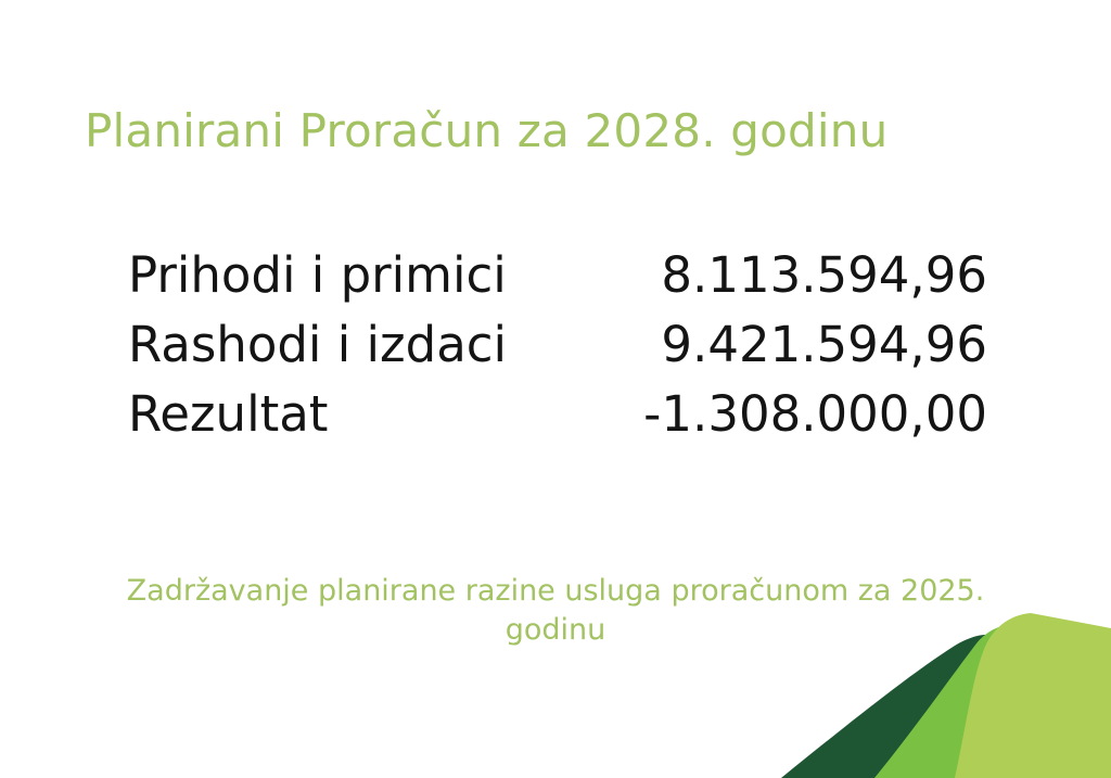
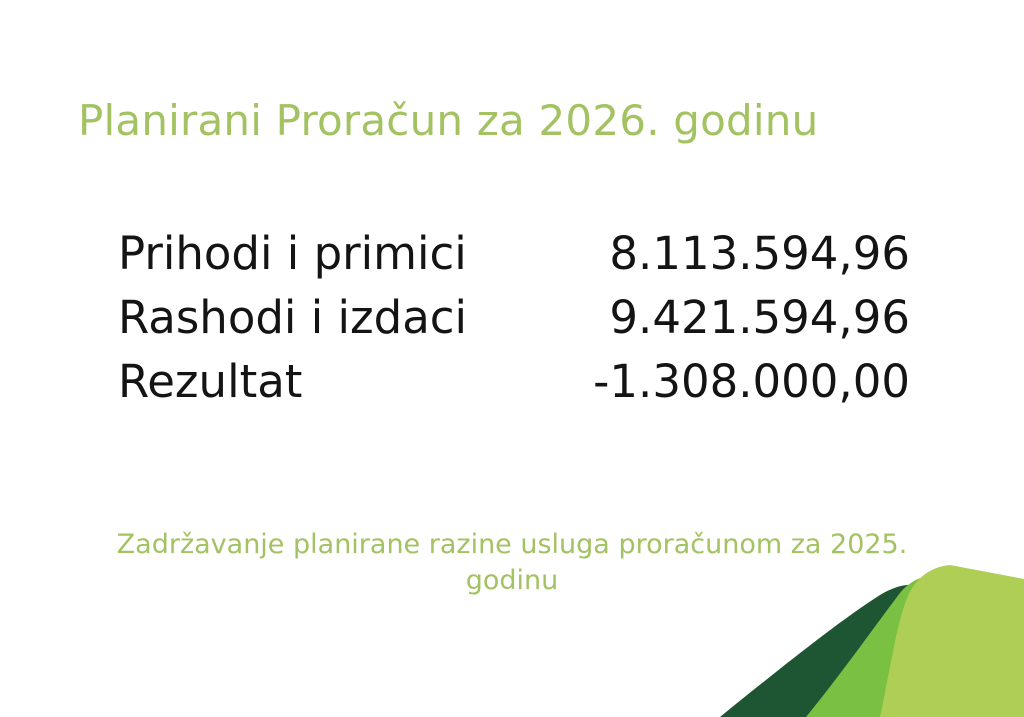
- Planirani Proračun za 2028. godinu
+ Planirani Proračun za 2026. godinu
  Prihodi i primici
  8.113.594,96
  Rashodi i izdaci
  9.421.594,96
  Rezultat
  -1.308.000,00
  Zadržavanje planirane razine usluga proračunom za 2025. godinu
